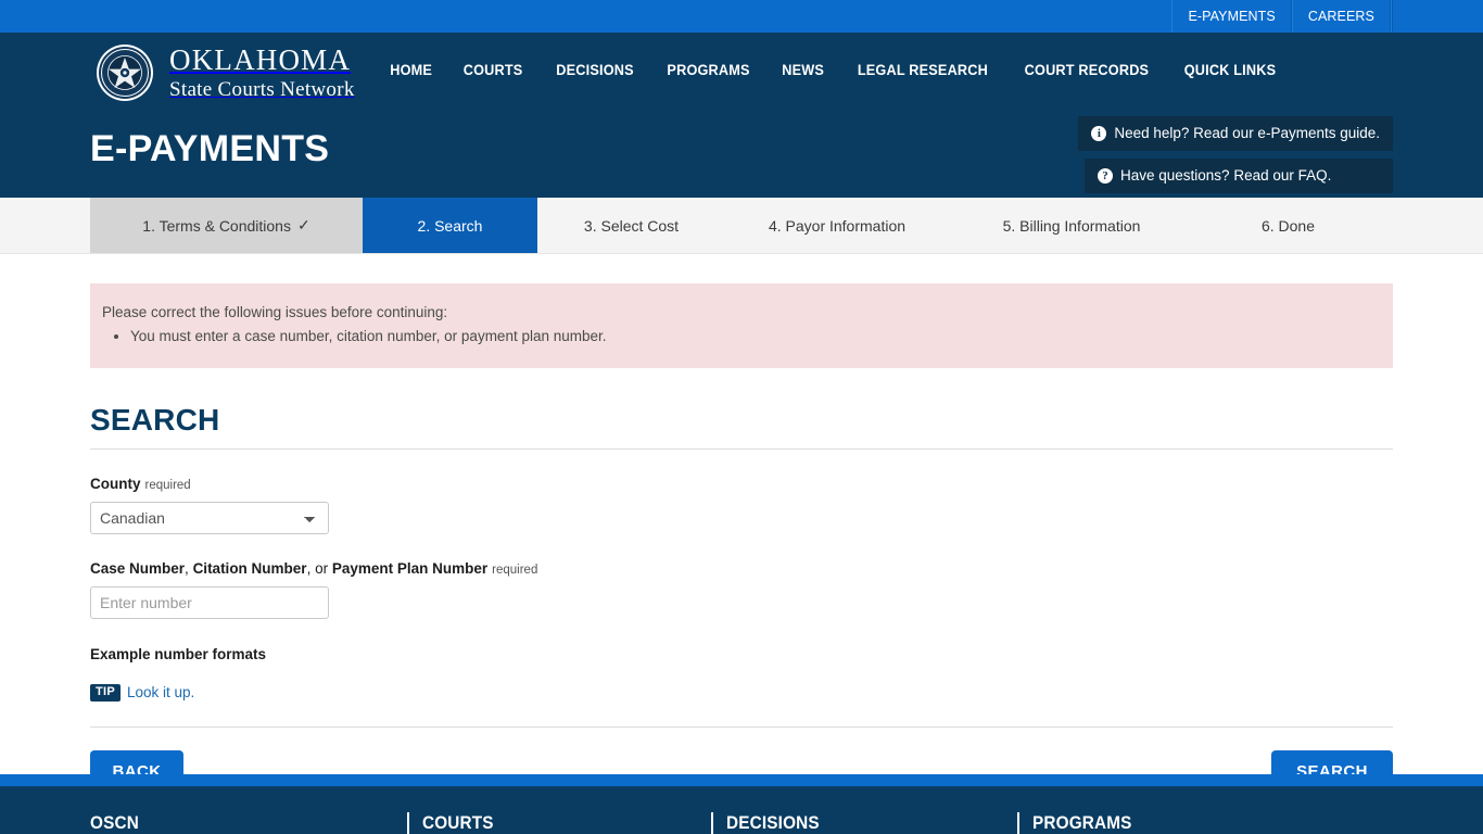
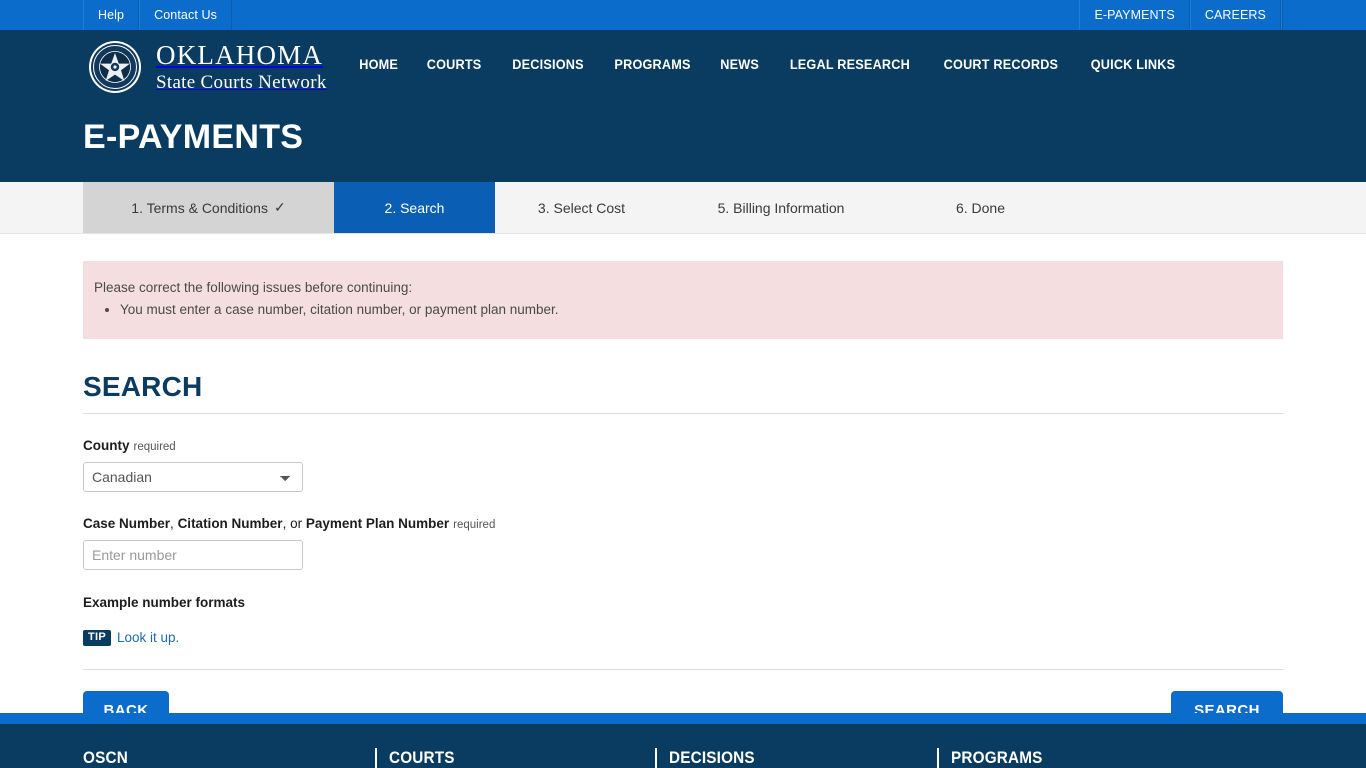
+ Help
+ Contact Us
  E-PAYMENTS
  CAREERS
  OKLAHOMA
  State Courts Network
  HOME
  COURTS
  DECISIONS
  PROGRAMS
  NEWS
  LEGAL RESEARCH
  COURT RECORDS
  QUICK LINKS
  E-PAYMENTS
- i
- Need help? Read our e-Payments guide.
- ?
- Have questions? Read our FAQ.
  1. Terms & Conditions
  ✓
  2. Search
  3. Select Cost
- 4. Payor Information
  5. Billing Information
  6. Done
  Please correct the following issues before continuing:
  You must enter a case number, citation number, or payment plan number.
  SEARCH
  County required
  Canadian
  Case Number, Citation Number, or Payment Plan Number required
  Enter number
  Example number formats
  TIP
  Look it up.
  BACK
  SEARCH
  OSCN
  COURTS
  DECISIONS
  PROGRAMS
